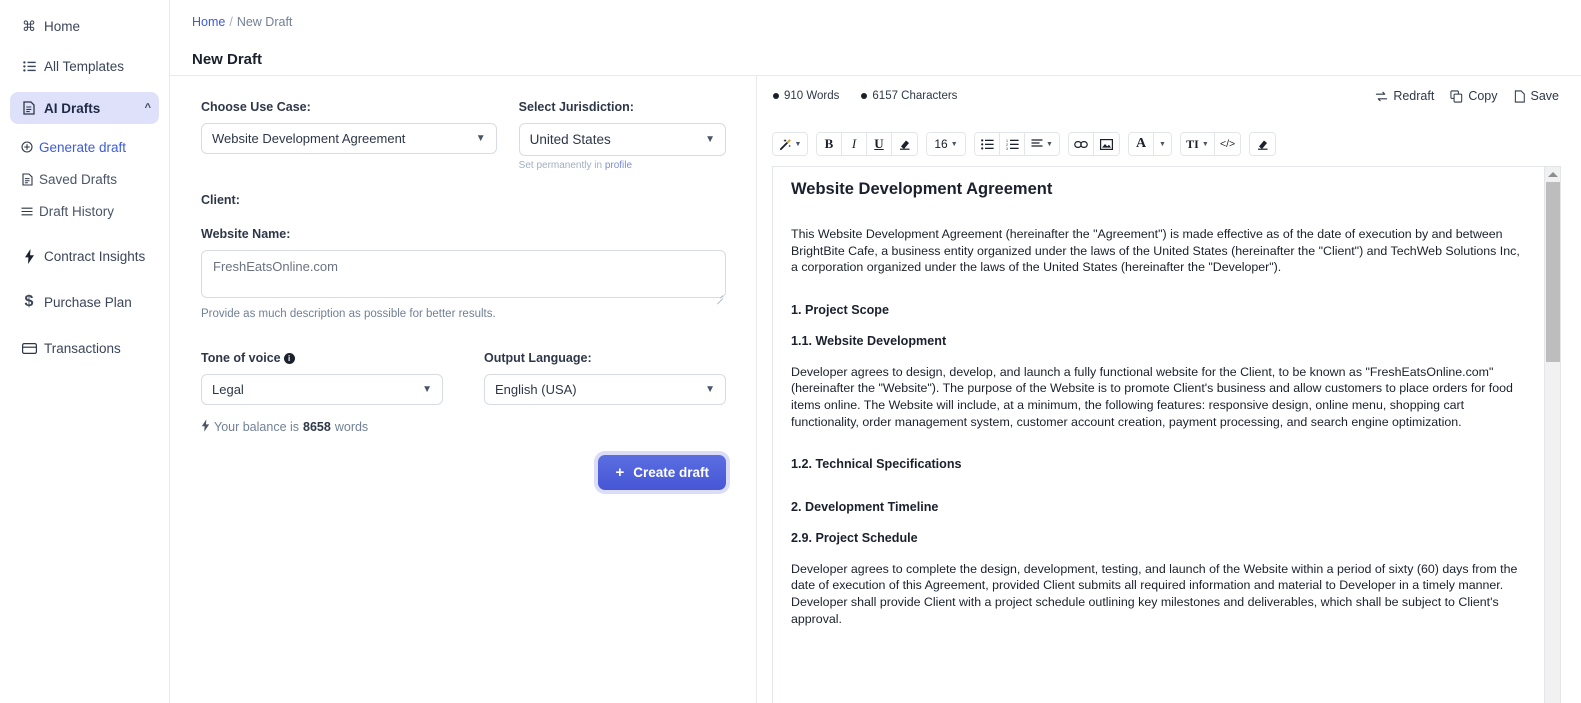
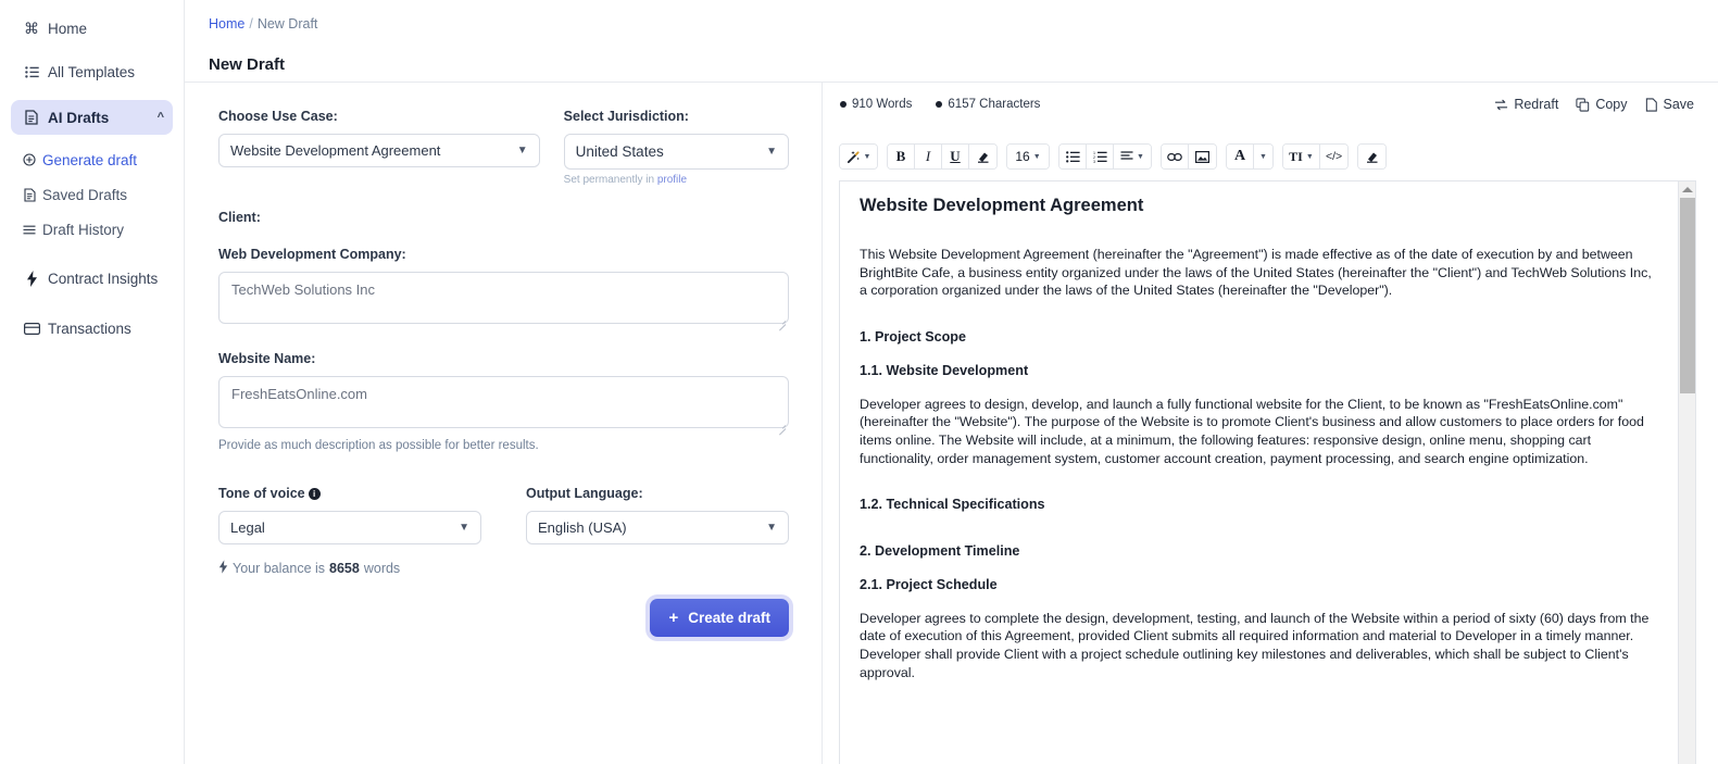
  ⌘
  Home
  All Templates
  AI Drafts
  ^
  Generate draft
  Saved Drafts
  Draft History
  Contract Insights
- $
- Purchase Plan
  Transactions
  Home / New Draft
  New Draft
  Choose Use Case:
  Website Development Agreement
  ▼
  Select Jurisdiction:
  United States
  ▼
  Set permanently in profile
  Client:
+ Web Development Company:
+ TechWeb Solutions Inc
  Website Name:
  FreshEatsOnline.com
  Provide as much description as possible for better results.
  Tone of voice i
  Legal
  ▼
  Output Language:
  English (USA)
  ▼
  Your balance is
  8658
  words
  +
  Create draft
  910 Words
  6157 Characters
  Redraft
  Copy
  Save
  B
  I
  U
  16
  A
  TI
  ▼
  </>
  Website Development Agreement
  This Website Development Agreement (hereinafter the "Agreement") is made effective as of the date of execution by and between BrightBite Cafe, a business entity organized under the laws of the United States (hereinafter the "Client") and TechWeb Solutions Inc, a corporation organized under the laws of the United States (hereinafter the "Developer").
  1. Project Scope
  1.1. Website Development
  Developer agrees to design, develop, and launch a fully functional website for the Client, to be known as "FreshEatsOnline.com" (hereinafter the "Website"). The purpose of the Website is to promote Client's business and allow customers to place orders for food items online. The Website will include, at a minimum, the following features: responsive design, online menu, shopping cart functionality, order management system, customer account creation, payment processing, and search engine optimization.
  1.2. Technical Specifications
  2. Development Timeline
- 2.9. Project Schedule
+ 2.1. Project Schedule
  Developer agrees to complete the design, development, testing, and launch of the Website within a period of sixty (60) days from the date of execution of this Agreement, provided Client submits all required information and material to Developer in a timely manner. Developer shall provide Client with a project schedule outlining key milestones and deliverables, which shall be subject to Client's approval.
